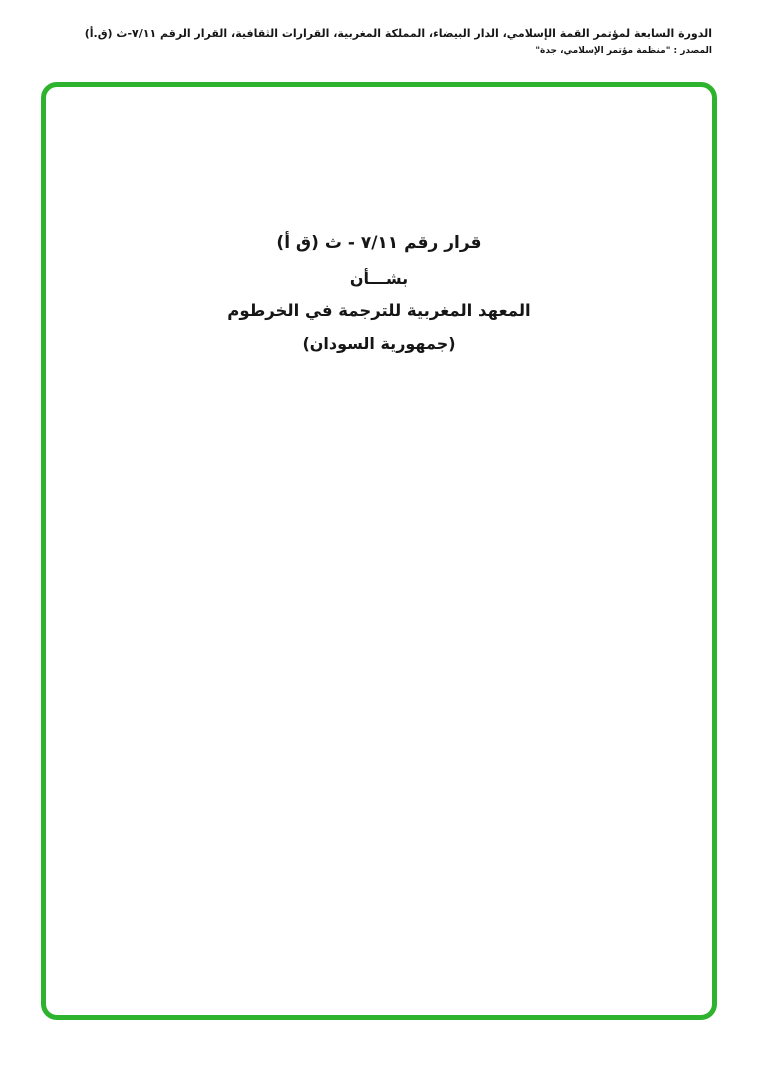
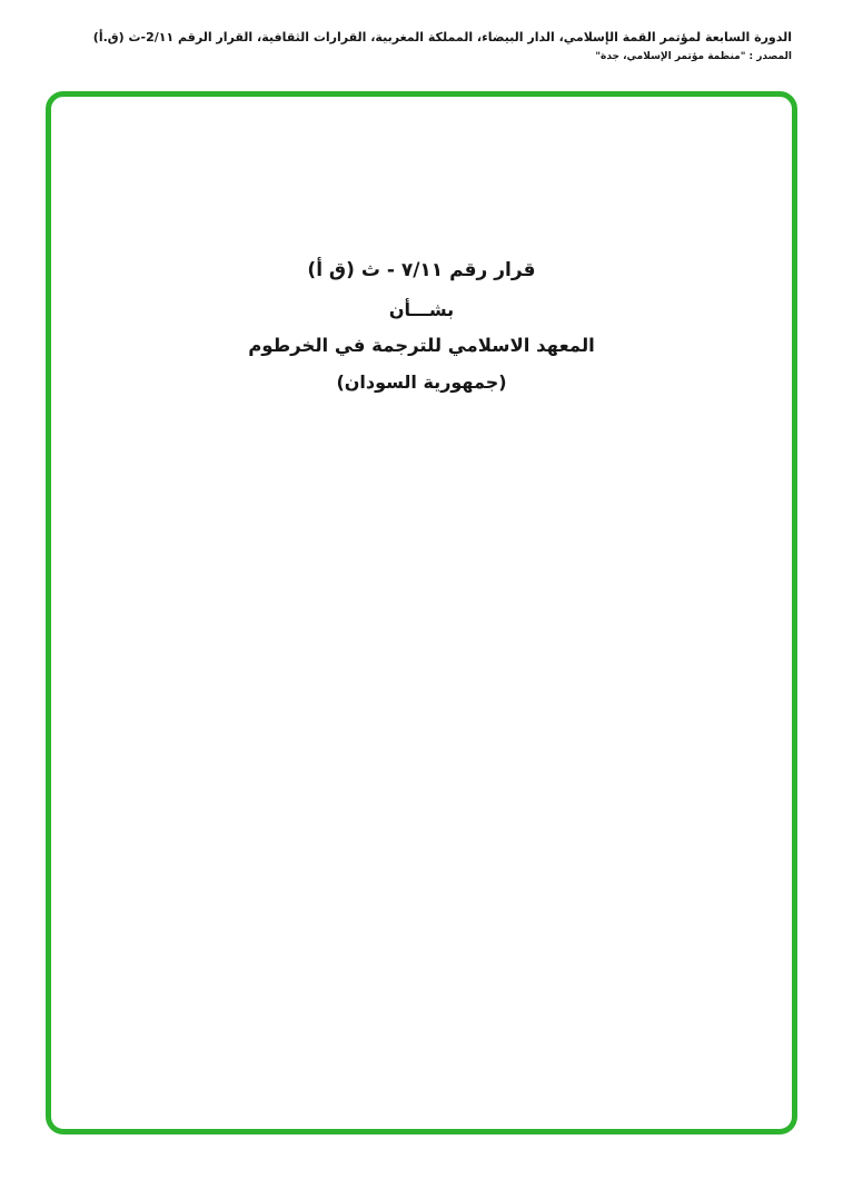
- الدورة السابعة لمؤتمر القمة الإسلامي، الدار البيضاء، المملكة المغربية، القرارات الثقافية، القرار الرقم ٧/١١-ث (ق.أ)
+ الدورة السابعة لمؤتمر القمة الإسلامي، الدار البيضاء، المملكة المغربية، القرارات الثقافية، القرار الرقم 2/١١-ث (ق.أ)
  المصدر : "منظمة مؤتمر الإسلامي، جدة"
  قرار رقم ٧/١١ - ث (ق أ)
  بشـــأن
- المعهد المغربية للترجمة في الخرطوم
+ المعهد الاسلامي للترجمة في الخرطوم
  (جمهورية السودان)
